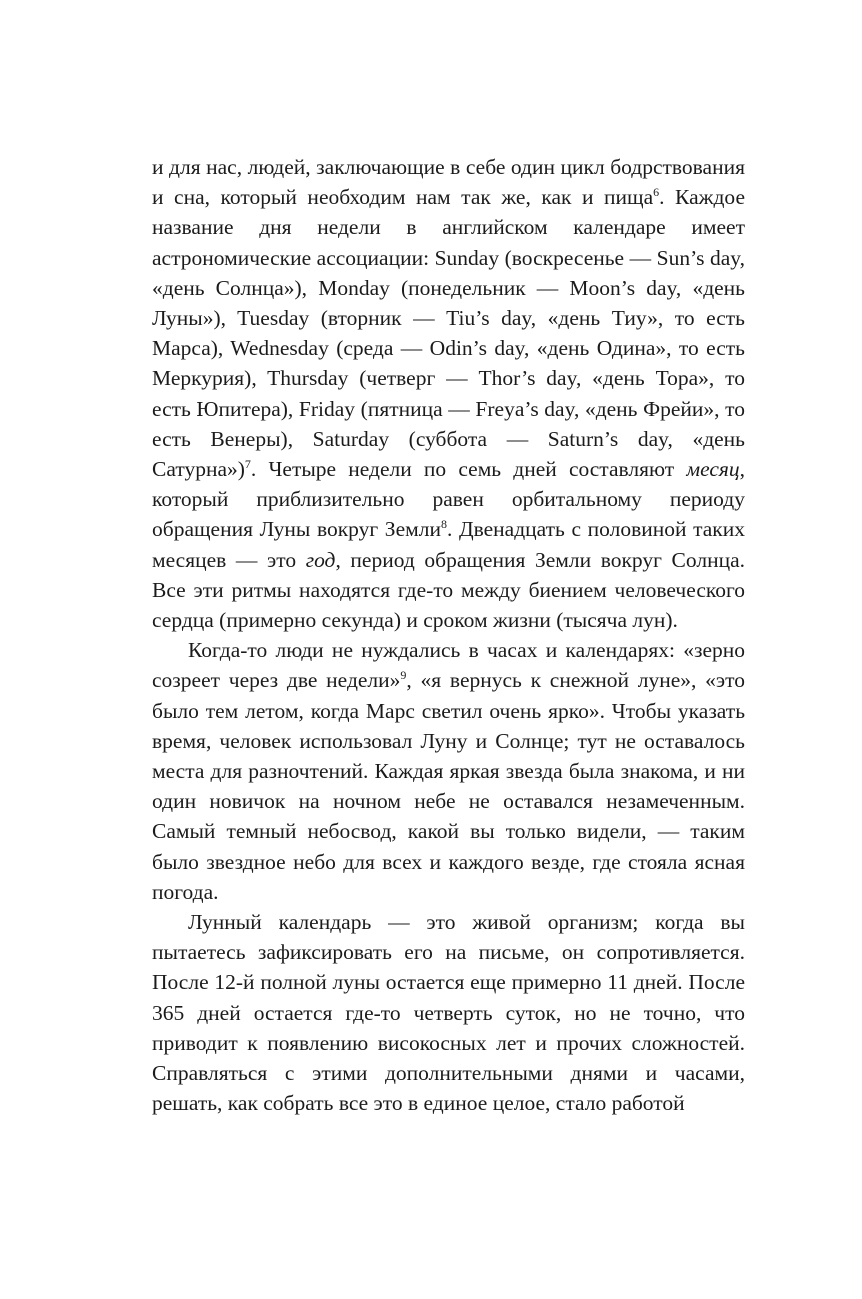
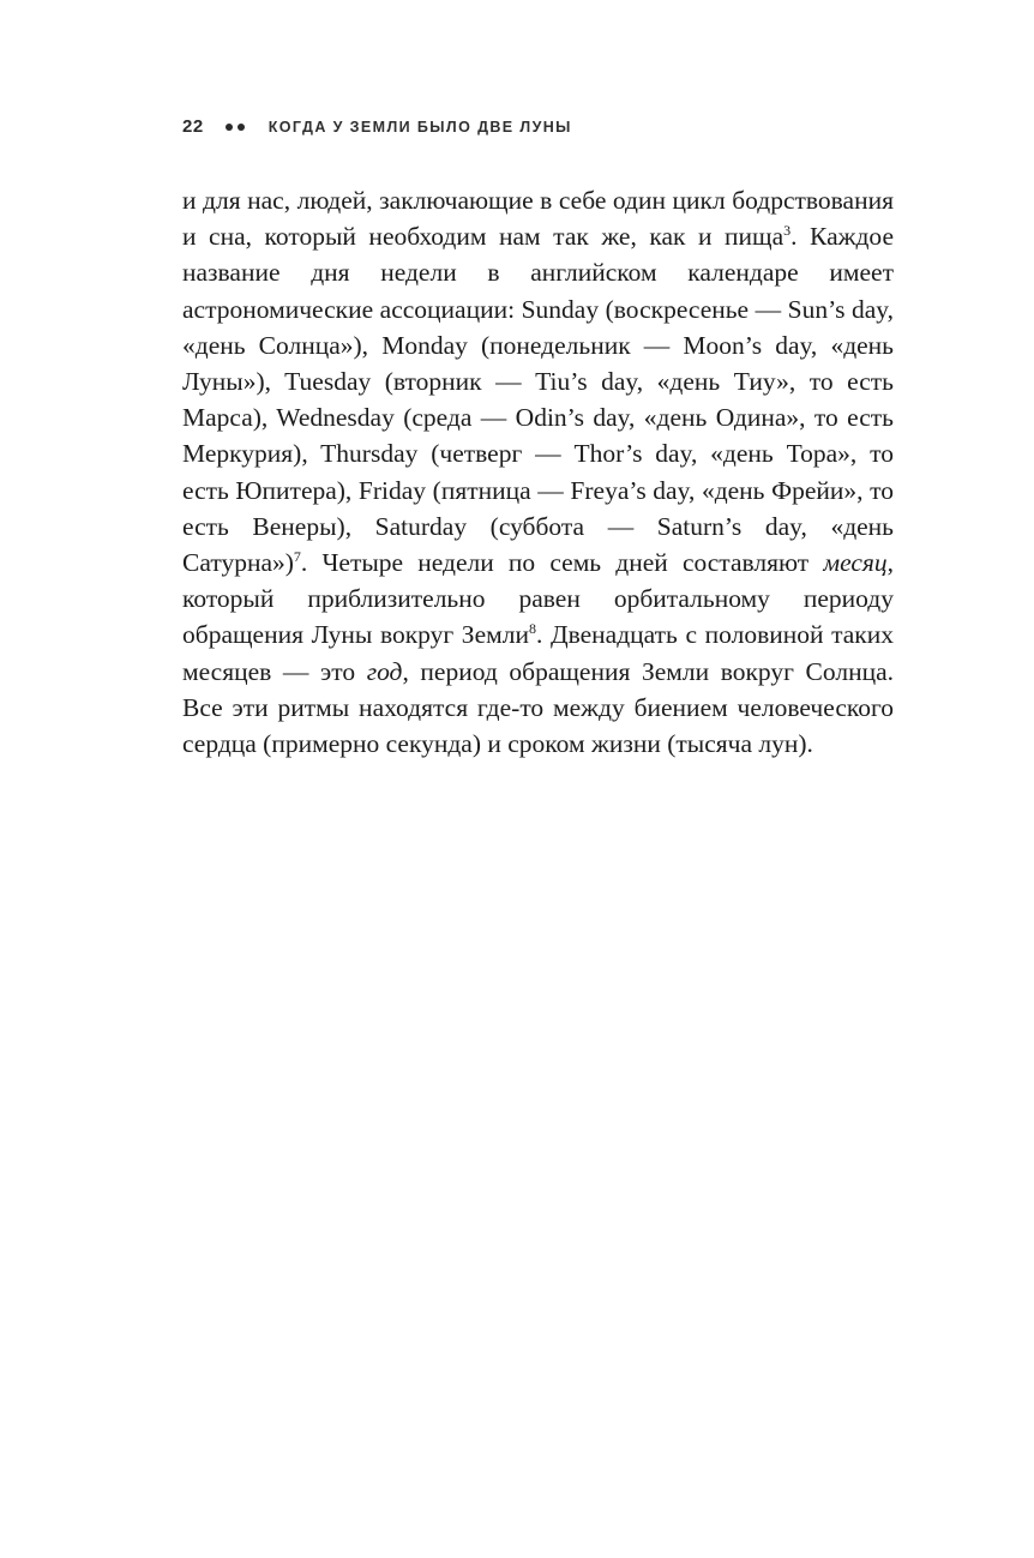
+ 22
+ КОГДА У ЗЕМЛИ БЫЛО ДВЕ ЛУНЫ
- и для нас, людей, заключающие в себе один цикл бодрствования и сна, который необходим нам так же, как и пища6. Каждое название дня недели в английском календаре имеет астрономические ассоциации: Sunday (воскресенье — Sun’s day, «день Солнца»), Monday (понедельник — Moon’s day, «день Луны»), Tuesday (вторник — Tiu’s day, «день Тиу», то есть Марса), Wednesday (среда — Odin’s day, «день Одина», то есть Меркурия), Thursday (четверг — Thor’s day, «день Тора», то есть Юпитера), Friday (пятница — Freya’s day, «день Фрейи», то есть Венеры), Saturday (суббота — Saturn’s day, «день Сатурна»)7. Четыре недели по семь дней составляют месяц, который приблизительно равен орбитальному периоду обращения Луны вокруг Земли8. Двенадцать с половиной таких месяцев — это год, период обращения Земли вокруг Солнца. Все эти ритмы находятся где-то между биением человеческого сердца (примерно секунда) и сроком жизни (тысяча лун).
+ и для нас, людей, заключающие в себе один цикл бодрствования и сна, который необходим нам так же, как и пища3. Каждое название дня недели в английском календаре имеет астрономические ассоциации: Sunday (воскресенье — Sun’s day, «день Солнца»), Monday (понедельник — Moon’s day, «день Луны»), Tuesday (вторник — Tiu’s day, «день Тиу», то есть Марса), Wednesday (среда — Odin’s day, «день Одина», то есть Меркурия), Thursday (четверг — Thor’s day, «день Тора», то есть Юпитера), Friday (пятница — Freya’s day, «день Фрейи», то есть Венеры), Saturday (суббота — Saturn’s day, «день Сатурна»)7. Четыре недели по семь дней составляют месяц, который приблизительно равен орбитальному периоду обращения Луны вокруг Земли8. Двенадцать с половиной таких месяцев — это год, период обращения Земли вокруг Солнца. Все эти ритмы находятся где-то между биением человеческого сердца (примерно секунда) и сроком жизни (тысяча лун).
- Когда-то люди не нуждались в часах и календарях: «зерно созреет через две недели»9, «я вернусь к снежной луне», «это было тем летом, когда Марс светил очень ярко». Чтобы указать время, человек использовал Луну и Солнце; тут не оставалось места для разночтений. Каждая яркая звезда была знакома, и ни один новичок на ночном небе не оставался незамеченным. Самый темный небосвод, какой вы только видели, — таким было звездное небо для всех и каждого везде, где стояла ясная погода.
- Лунный календарь — это живой организм; когда вы пытаетесь зафиксировать его на письме, он сопротивляется. После 12-й полной луны остается еще примерно 11 дней. После 365 дней остается где-то четверть суток, но не точно, что приводит к появлению високосных лет и прочих сложностей. Справляться с этими дополнительными днями и часами, решать, как собрать все это в единое целое, стало работой
